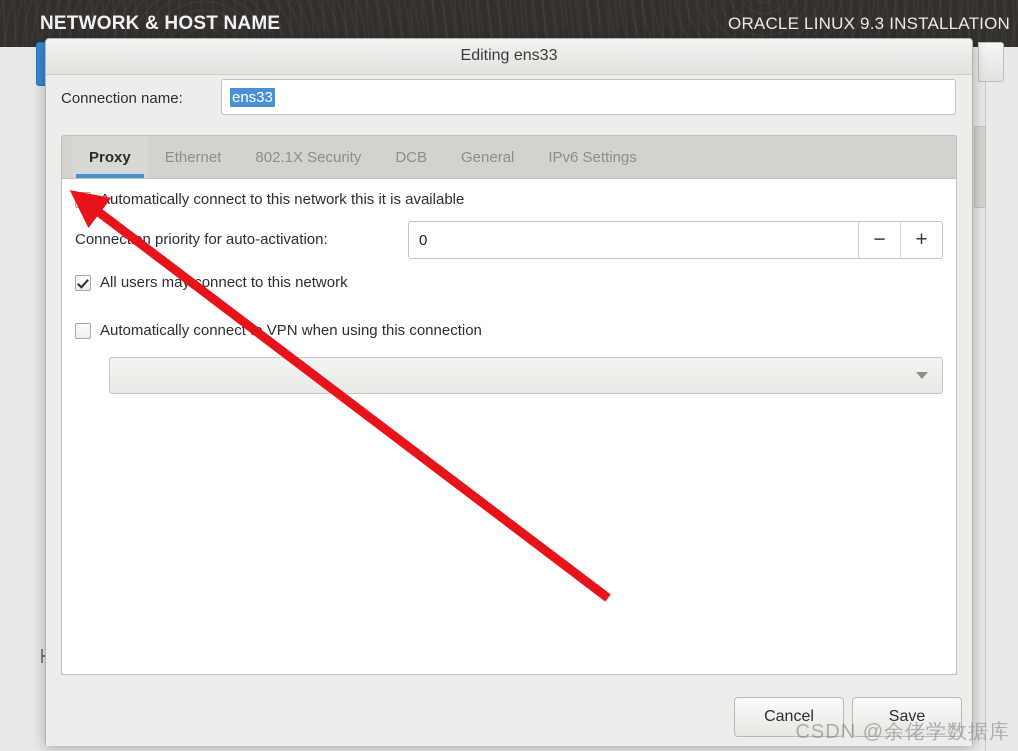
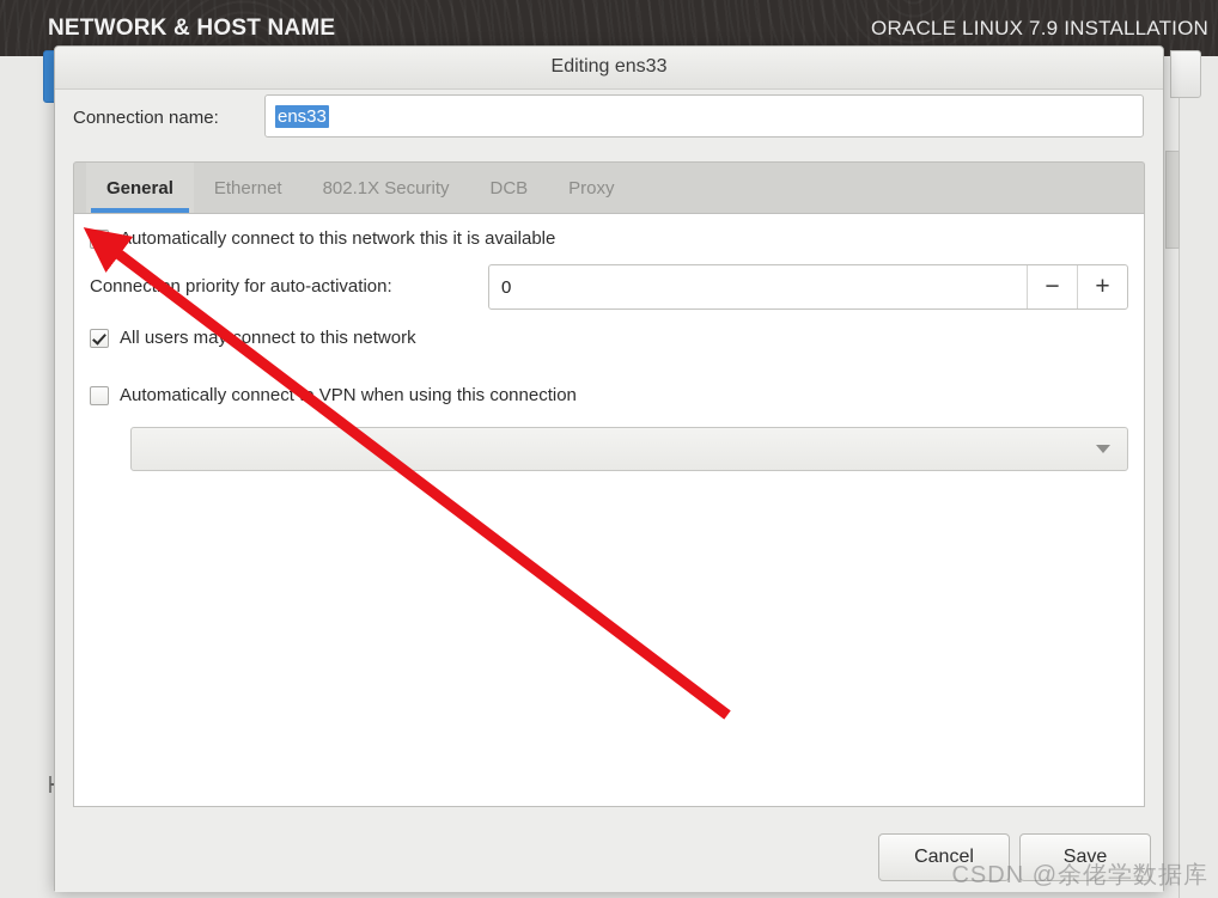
  NETWORK & HOST NAME
- ORACLE LINUX 9.3 INSTALLATION
+ ORACLE LINUX 7.9 INSTALLATION
  Editing ens33
  Connection name:
  ens33
- Proxy
+ General
  Ethernet
  802.1X Security
  DCB
- General
+ Proxy
- IPv6 Settings
  Automatically connect to this network this it is available
  Connecn priority for auto-activation:
  0
  −
  +
  All users maonnect to this network
  Automatically connect VPN when using this connection
  Cancel
  Save
  CSDN @余佬学数据库
